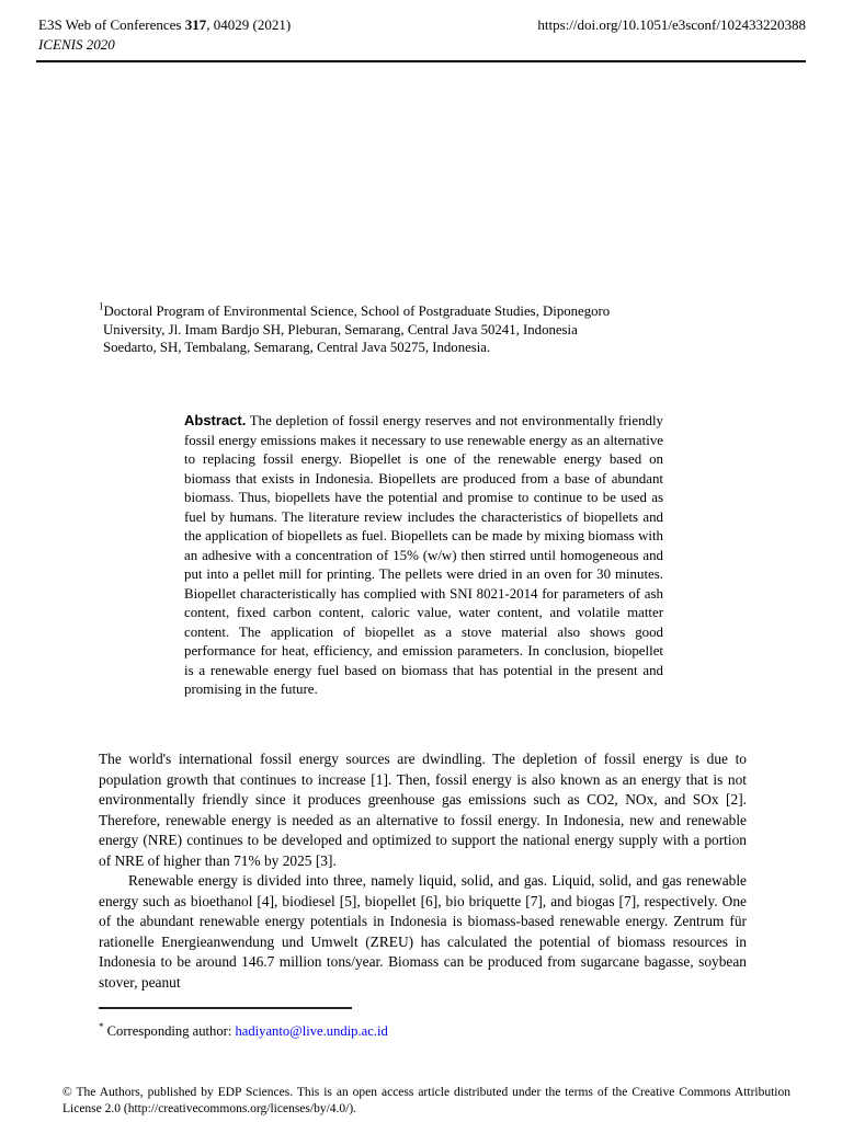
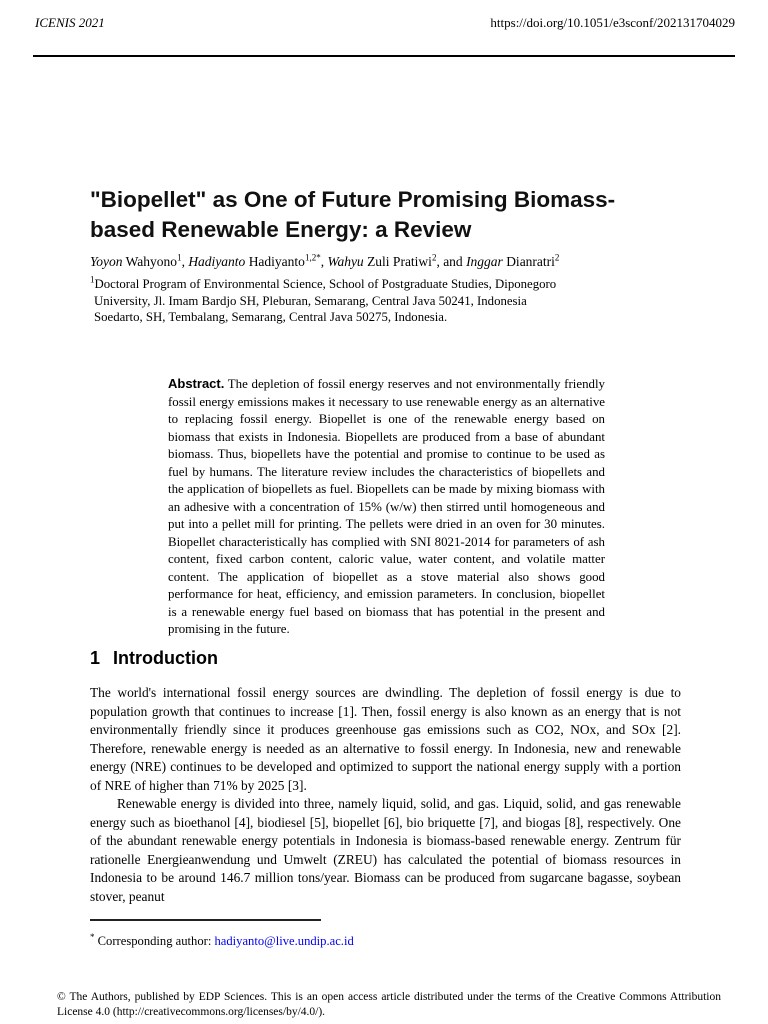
- E3S Web of Conferences 317, 04029 (2021)
- ICENIS 2020
+ ICENIS 2021
- https://doi.org/10.1051/e3sconf/102433220388
+ https://doi.org/10.1051/e3sconf/202131704029
+ "Biopellet" as One of Future Promising Biomass-
+ based Renewable Energy: a Review
+ Yoyon Wahyono1, Hadiyanto Hadiyanto1,2*, Wahyu Zuli Pratiwi2, and Inggar Dianratri2
  1Doctoral Program of Environmental Science, School of Postgraduate Studies, Diponegoro
  University, Jl. Imam Bardjo SH, Pleburan, Semarang, Central Java 50241, Indonesia
  Soedarto, SH, Tembalang, Semarang, Central Java 50275, Indonesia.
  Abstract. The depletion of fossil energy reserves and not environmentally friendly fossil energy emissions makes it necessary to use renewable energy as an alternative to replacing fossil energy. Biopellet is one of the renewable energy based on biomass that exists in Indonesia. Biopellets are produced from a base of abundant biomass. Thus, biopellets have the potential and promise to continue to be used as fuel by humans. The literature review includes the characteristics of biopellets and the application of biopellets as fuel. Biopellets can be made by mixing biomass with an adhesive with a concentration of 15% (w/w) then stirred until homogeneous and put into a pellet mill for printing. The pellets were dried in an oven for 30 minutes. Biopellet characteristically has complied with SNI 8021-2014 for parameters of ash content, fixed carbon content, caloric value, water content, and volatile matter content. The application of biopellet as a stove material also shows good performance for heat, efficiency, and emission parameters. In conclusion, biopellet is a renewable energy fuel based on biomass that has potential in the present and promising in the future.
+ 1 Introduction
  The world's international fossil energy sources are dwindling. The depletion of fossil energy is due to population growth that continues to increase [1]. Then, fossil energy is also known as an energy that is not environmentally friendly since it produces greenhouse gas emissions such as CO2, NOx, and SOx [2]. Therefore, renewable energy is needed as an alternative to fossil energy. In Indonesia, new and renewable energy (NRE) continues to be developed and optimized to support the national energy supply with a portion of NRE of higher than 71% by 2025 [3].
- Renewable energy is divided into three, namely liquid, solid, and gas. Liquid, solid, and gas renewable energy such as bioethanol [4], biodiesel [5], biopellet [6], bio briquette [7], and biogas [7], respectively. One of the abundant renewable energy potentials in Indonesia is biomass-based renewable energy. Zentrum für rationelle Energieanwendung und Umwelt (ZREU) has calculated the potential of biomass resources in Indonesia to be around 146.7 million tons/year. Biomass can be produced from sugarcane bagasse, soybean stover, peanut
+ Renewable energy is divided into three, namely liquid, solid, and gas. Liquid, solid, and gas renewable energy such as bioethanol [4], biodiesel [5], biopellet [6], bio briquette [7], and biogas [8], respectively. One of the abundant renewable energy potentials in Indonesia is biomass-based renewable energy. Zentrum für rationelle Energieanwendung und Umwelt (ZREU) has calculated the potential of biomass resources in Indonesia to be around 146.7 million tons/year. Biomass can be produced from sugarcane bagasse, soybean stover, peanut
  * Corresponding author: hadiyanto@live.undip.ac.id
- © The Authors, published by EDP Sciences. This is an open access article distributed under the terms of the Creative Commons Attribution License 2.0 (http://creativecommons.org/licenses/by/4.0/).
+ © The Authors, published by EDP Sciences. This is an open access article distributed under the terms of the Creative Commons Attribution License 4.0 (http://creativecommons.org/licenses/by/4.0/).
